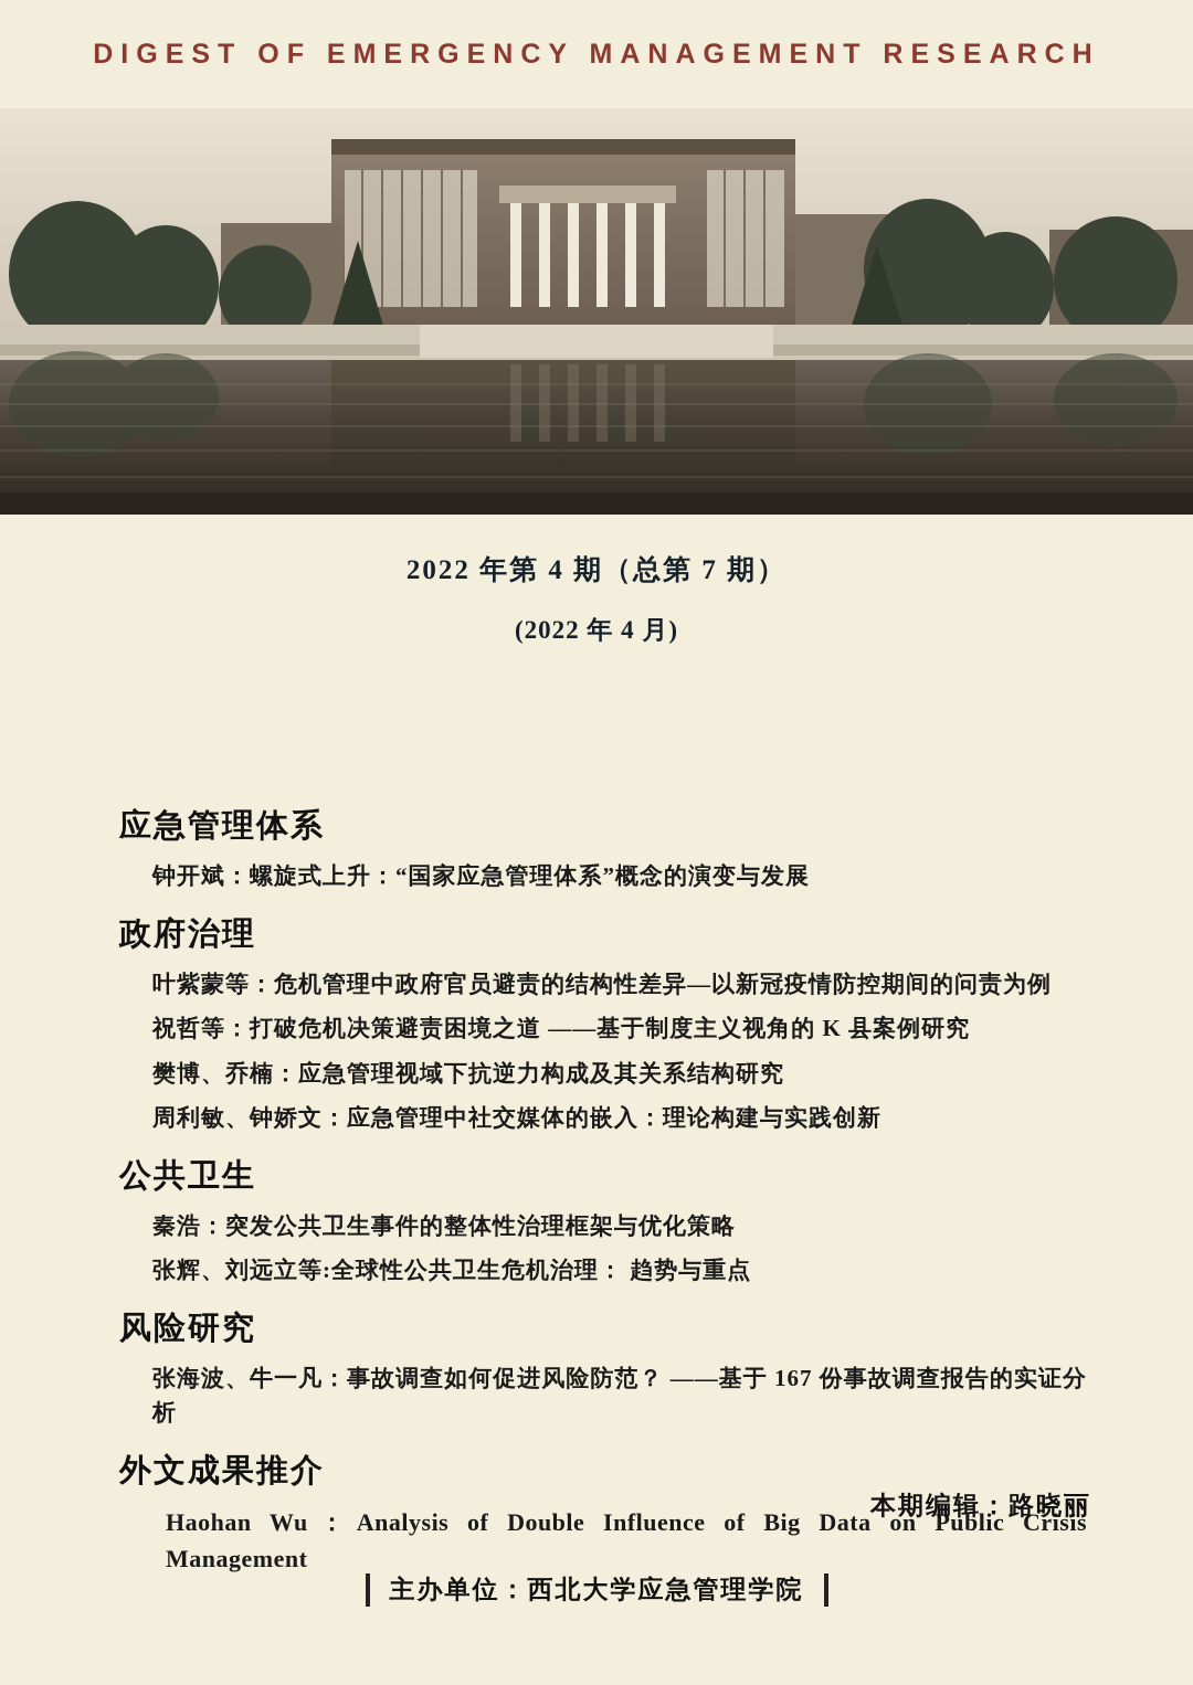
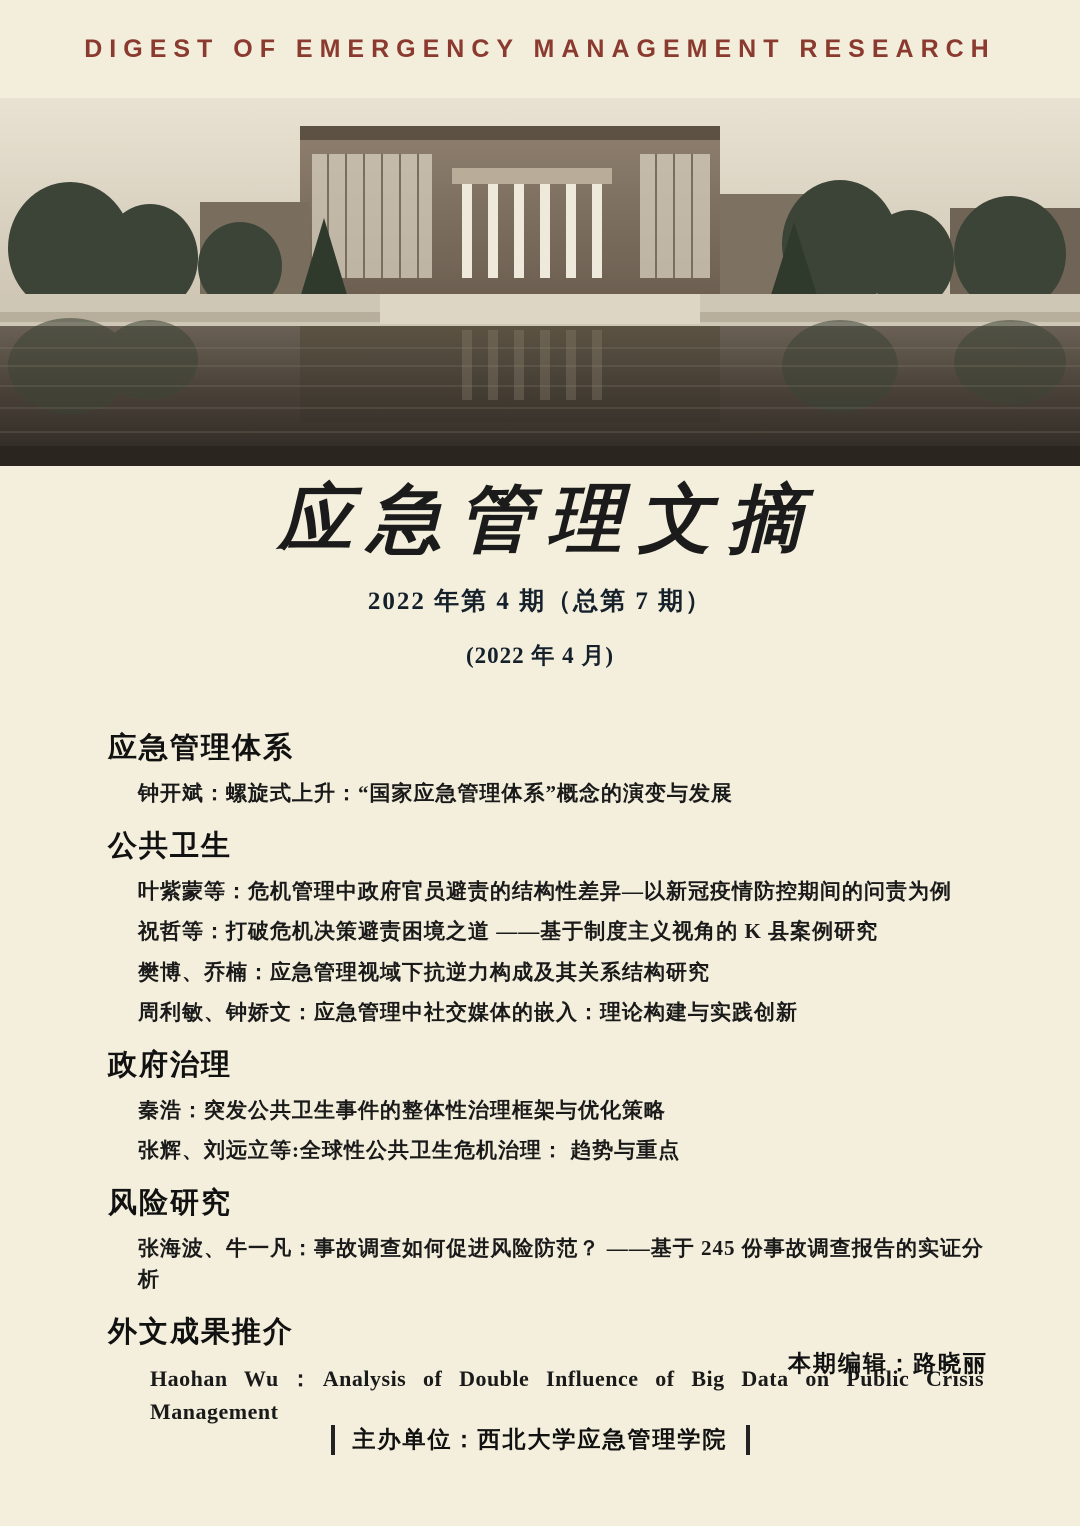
  DIGEST OF EMERGENCY MANAGEMENT RESEARCH
+ 应急管理文摘
  2022 年第 4 期（总第 7 期）
  (2022 年 4 月)
  应急管理体系
  钟开斌：螺旋式上升：“国家应急管理体系”概念的演变与发展
- 政府治理
+ 公共卫生
  叶紫蒙等：危机管理中政府官员避责的结构性差异—以新冠疫情防控期间的问责为例
  祝哲等：打破危机决策避责困境之道 ——基于制度主义视角的 K 县案例研究
  樊博、乔楠：应急管理视域下抗逆力构成及其关系结构研究
  周利敏、钟娇文：应急管理中社交媒体的嵌入：理论构建与实践创新
- 公共卫生
+ 政府治理
  秦浩：突发公共卫生事件的整体性治理框架与优化策略
  张辉、刘远立等:全球性公共卫生危机治理： 趋势与重点
  风险研究
- 张海波、牛一凡：事故调查如何促进风险防范？ ——基于 167 份事故调查报告的实证分析
+ 张海波、牛一凡：事故调查如何促进风险防范？ ——基于 245 份事故调查报告的实证分析
  外文成果推介
  Haohan Wu：Analysis of Double Influence of Big Data on Public Crisis Management
  本期编辑：路晓丽
  主办单位：西北大学应急管理学院
